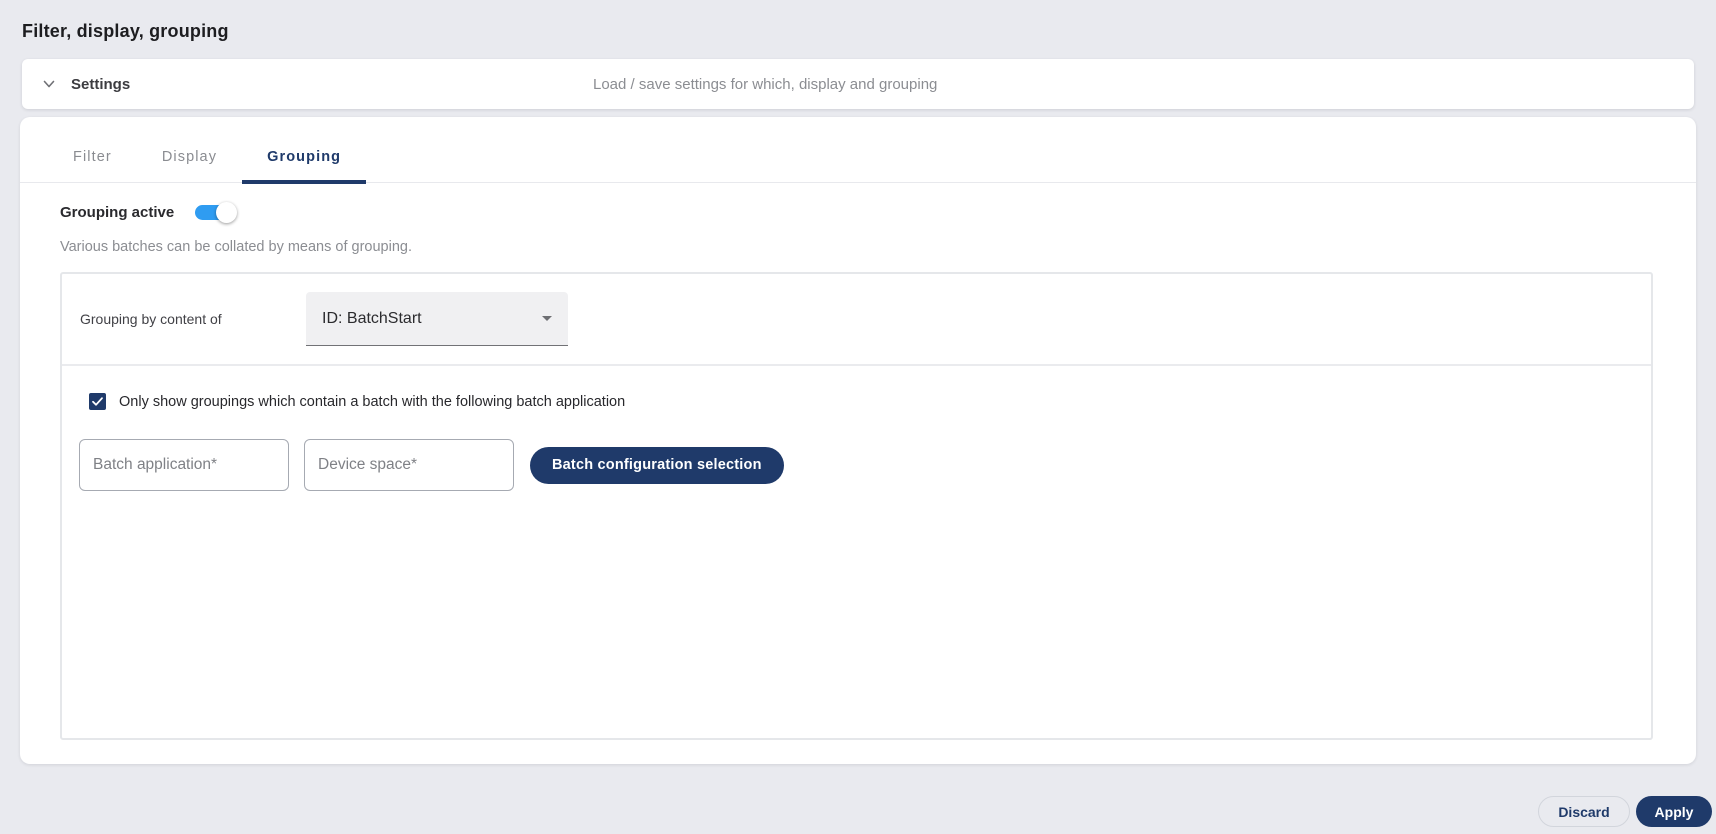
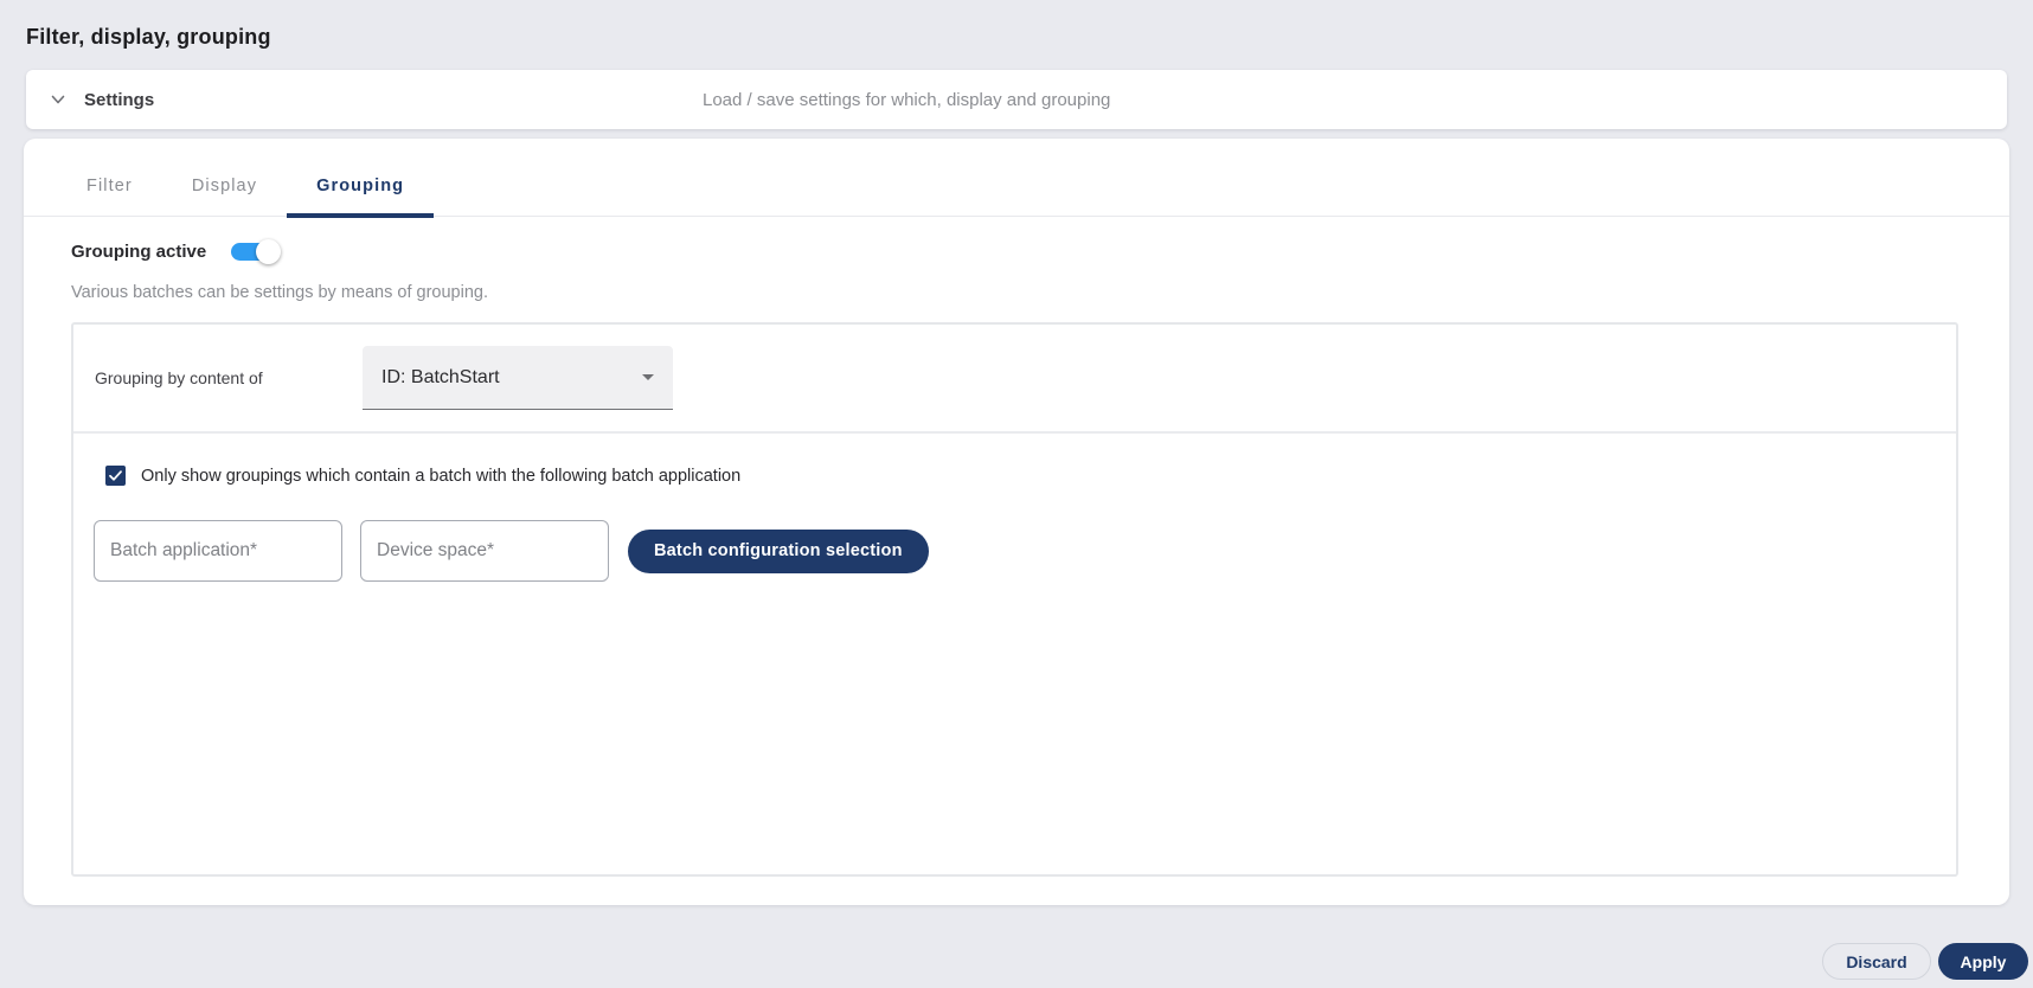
  Filter, display, grouping
  Settings
  Load / save settings for which, display and grouping
  Filter
  Display
  Grouping
  Grouping active
- Various batches can be collated by means of grouping.
+ Various batches can be settings by means of grouping.
  Grouping by content of
  ID: BatchStart
  Only show groupings which contain a batch with the following batch application
  Batch application*
  Device space*
  Batch configuration selection
  Discard
  Apply
